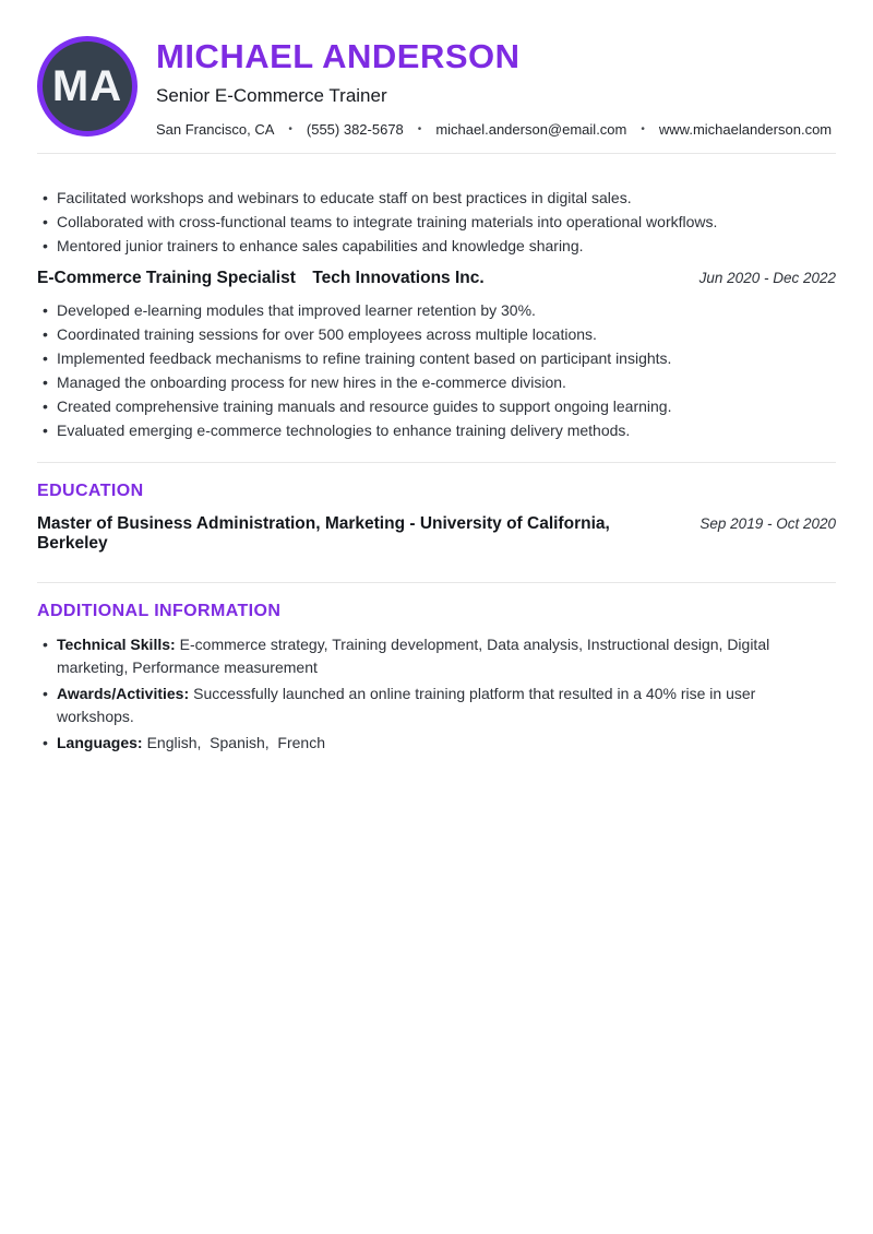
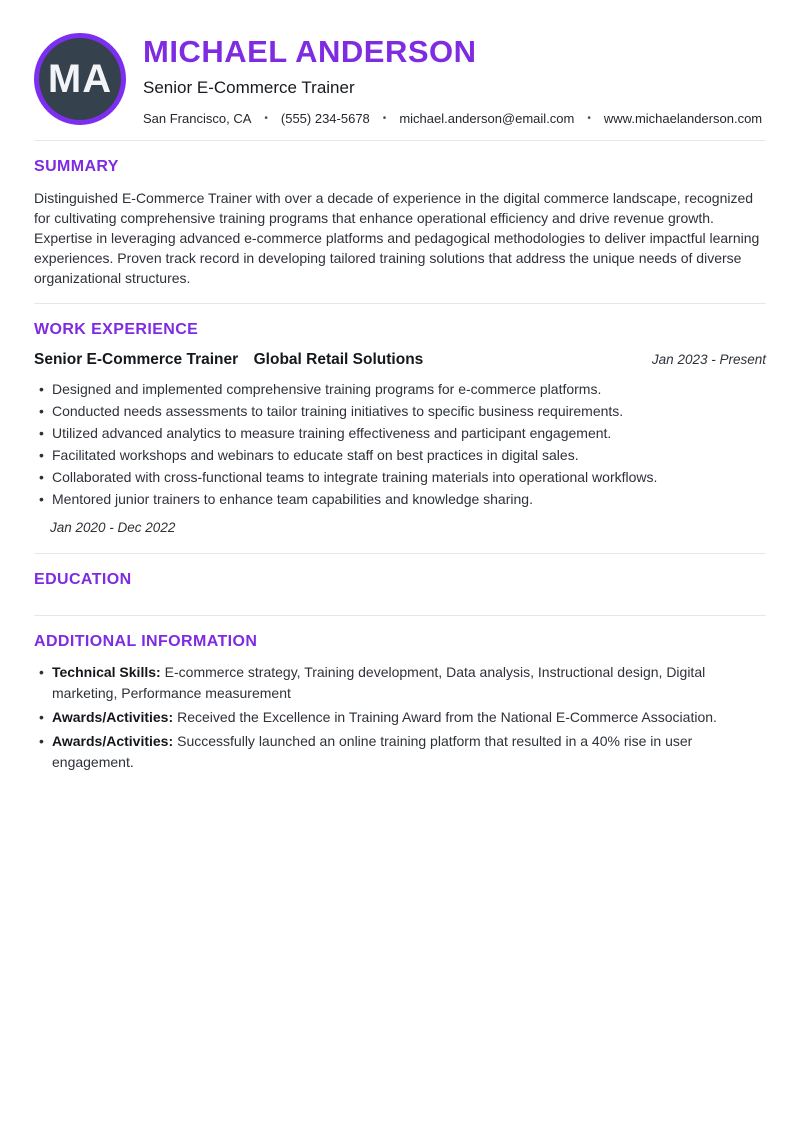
  MA
  MICHAEL ANDERSON
  Senior E-Commerce Trainer
  San Francisco, CA
  •
- (555) 382-5678
+ (555) 234-5678
  •
  michael.anderson@email.com
  •
  www.michaelanderson.com
+ SUMMARY
+ Distinguished E-Commerce Trainer with over a decade of experience in the digital commerce landscape, recognized for cultivating comprehensive training programs that enhance operational efficiency and drive revenue growth. Expertise in leveraging advanced e-commerce platforms and pedagogical methodologies to deliver impactful learning experiences. Proven track record in developing tailored training solutions that address the unique needs of diverse organizational structures.
+ WORK EXPERIENCE
+ Senior E-Commerce Trainer Global Retail Solutions
+ Jan 2023 - Present
+ Designed and implemented comprehensive training programs for e-commerce platforms.
+ Conducted needs assessments to tailor training initiatives to specific business requirements.
+ Utilized advanced analytics to measure training effectiveness and participant engagement.
  Facilitated workshops and webinars to educate staff on best practices in digital sales.
  Collaborated with cross-functional teams to integrate training materials into operational workflows.
- Mentored junior trainers to enhance sales capabilities and knowledge sharing.
+ Mentored junior trainers to enhance team capabilities and knowledge sharing.
- E-Commerce Training Specialist Tech Innovations Inc.
- Jun 2020 - Dec 2022
+ Jan 2020 - Dec 2022
- Developed e-learning modules that improved learner retention by 30%.
- Coordinated training sessions for over 500 employees across multiple locations.
- Implemented feedback mechanisms to refine training content based on participant insights.
- Managed the onboarding process for new hires in the e-commerce division.
- Created comprehensive training manuals and resource guides to support ongoing learning.
- Evaluated emerging e-commerce technologies to enhance training delivery methods.
  EDUCATION
- Master of Business Administration, Marketing - University of California, Berkeley
- Sep 2019 - Oct 2020
  ADDITIONAL INFORMATION
  Technical Skills: E-commerce strategy, Training development, Data analysis, Instructional design, Digital marketing, Performance measurement
+ Awards/Activities: Received the Excellence in Training Award from the National E-Commerce Association.
- Awards/Activities: Successfully launched an online training platform that resulted in a 40% rise in user workshops.
+ Awards/Activities: Successfully launched an online training platform that resulted in a 40% rise in user engagement.
- Languages: English, Spanish, French
